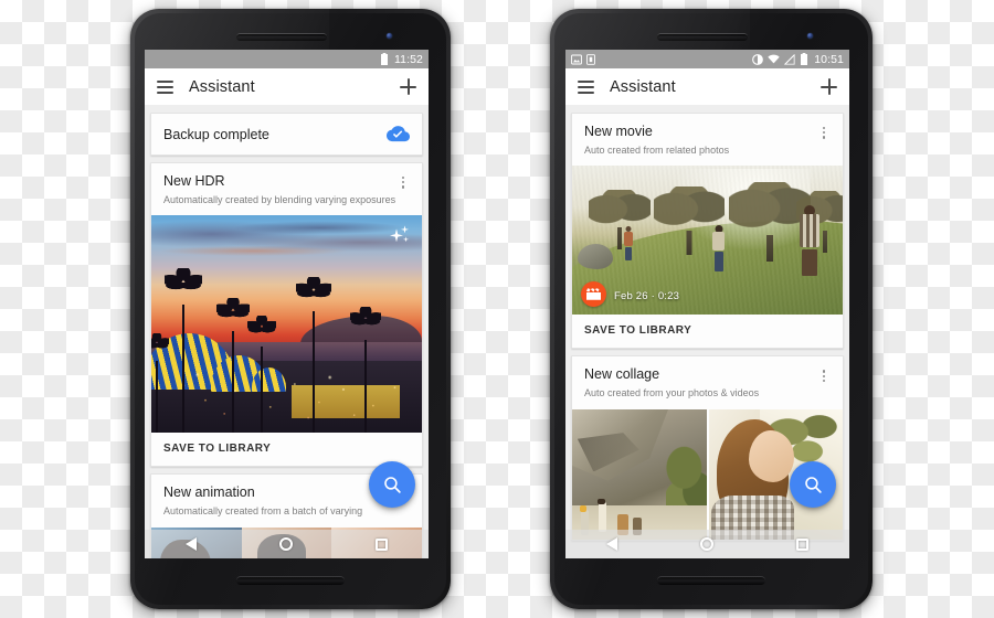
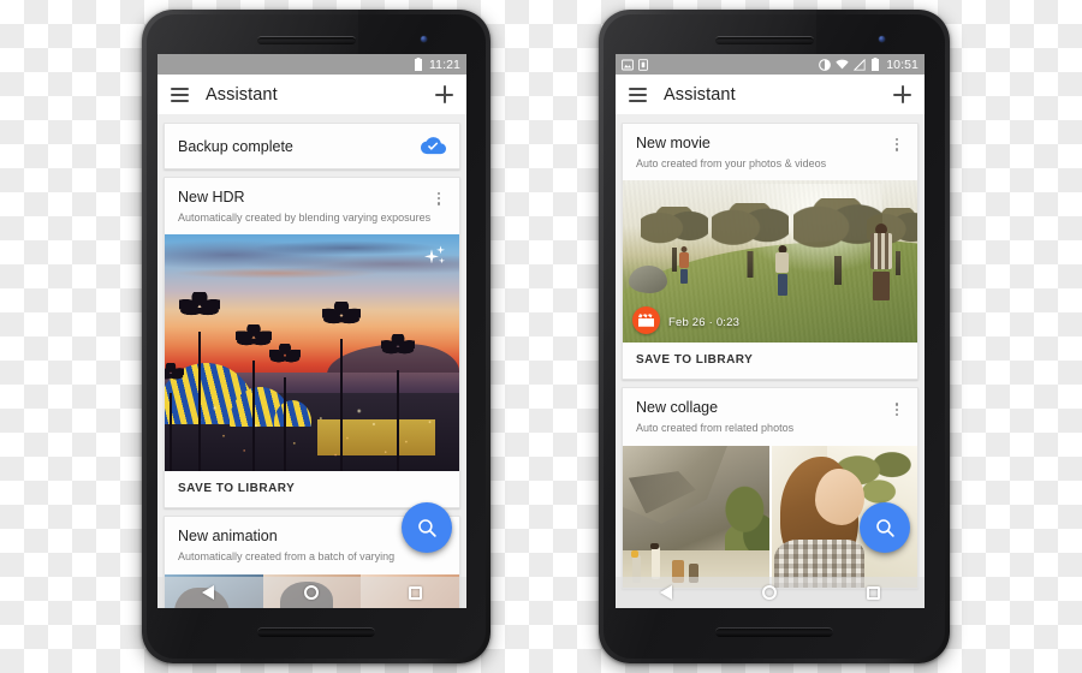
- 11:52
+ 11:21
  Assistant
  Backup complete
  New HDR
  Automatically created by blending varying exposures
  SAVE TO LIBRARY
  New animation
  Automatically created from a batch of varying
  10:51
  Assistant
  New movie
- Auto created from related photos
+ Auto created from your photos & videos
  Feb 26 · 0:23
  SAVE TO LIBRARY
  New collage
- Auto created from your photos & videos
+ Auto created from related photos
